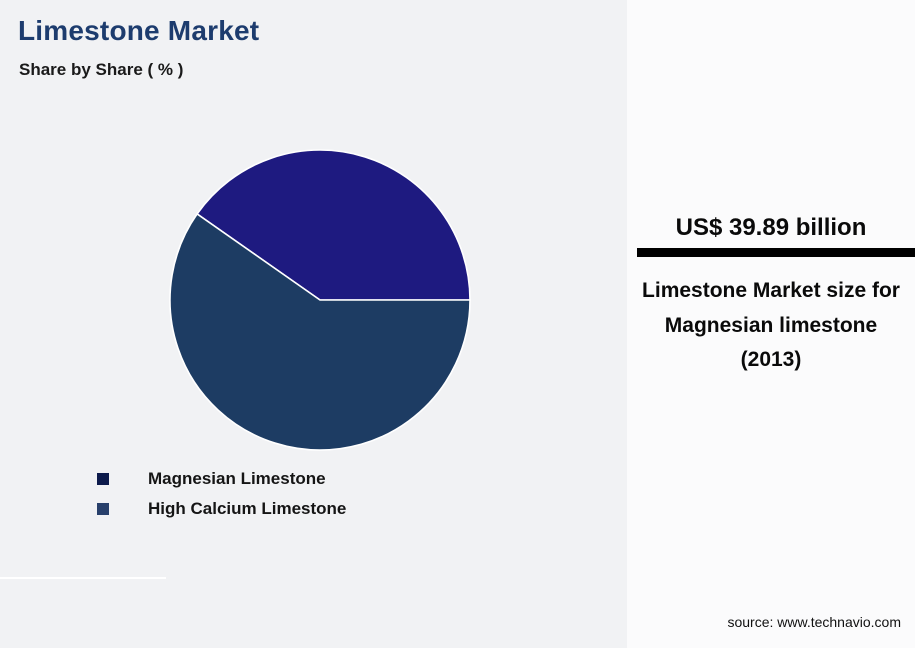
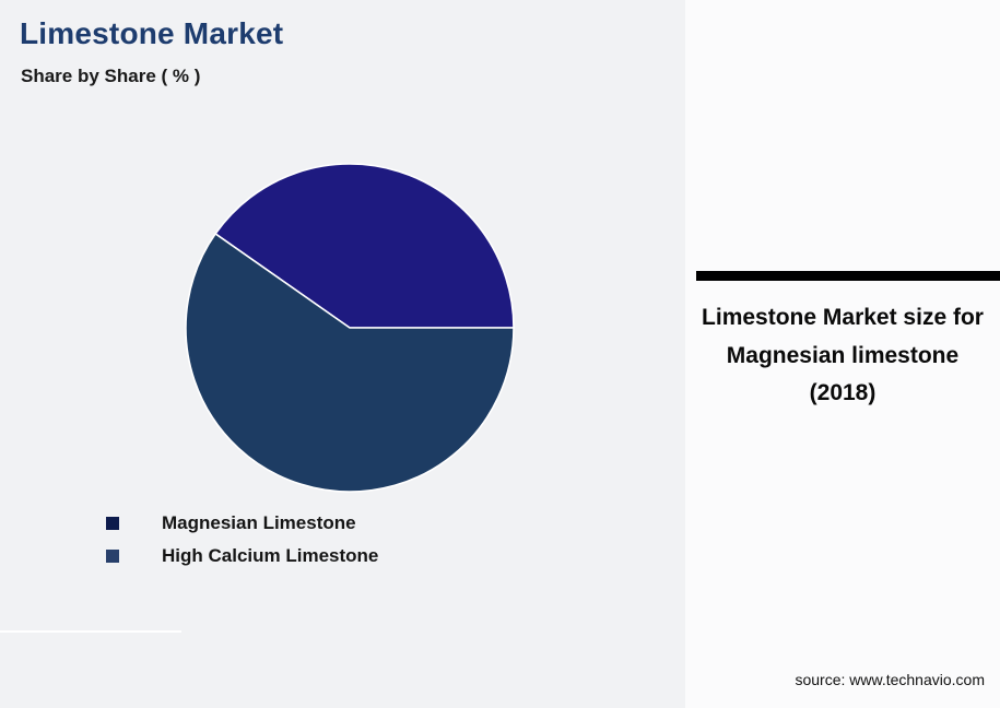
  Limestone Market
  Share by Share ( % )
  Magnesian Limestone
  High Calcium Limestone
- US$ 39.89 billion
- Limestone Market size for Magnesian limestone (2013)
+ Limestone Market size for Magnesian limestone (2018)
  source: www.technavio.com
